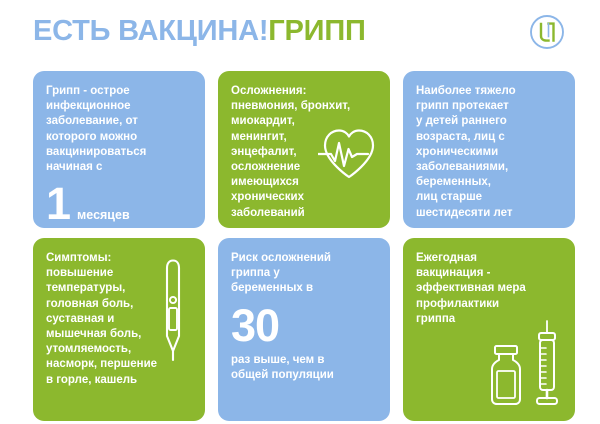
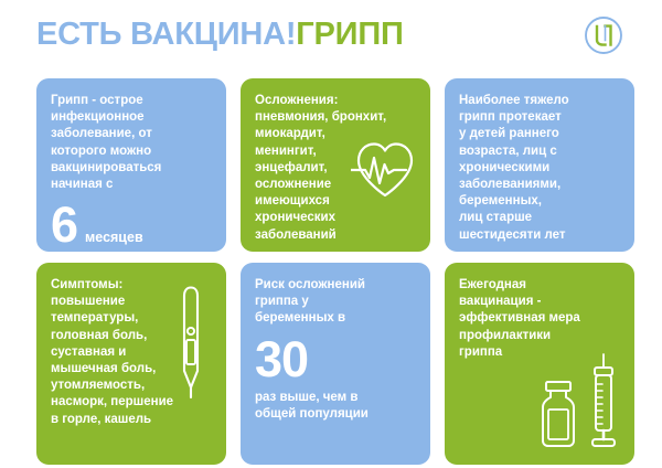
  ЕСТЬ ВАКЦИНА!ГРИПП
  Грипп - острое
  инфекционное
  заболевание, от
  которого можно
  вакцинироваться
  начиная с
- 1
+ 6
  месяцев
  Осложнения:
  пневмония, бронхит,
  миокардит,
  менингит,
  энцефалит,
  осложнение
  имеющихся
  хронических
  заболеваний
  Наиболее тяжело
  грипп протекает
  у детей раннего
  возраста, лиц с
  хроническими
  заболеваниями,
  беременных,
  лиц старше
  шестидесяти лет
  Симптомы:
  повышение
  температуры,
  головная боль,
  суставная и
  мышечная боль,
  утомляемость,
  насморк, першение
  в горле, кашель
  Риск осложнений
  гриппа у
  беременных в
  30
  раз выше, чем в
  общей популяции
  Ежегодная
  вакцинация -
  эффективная мера
  профилактики
  гриппа
